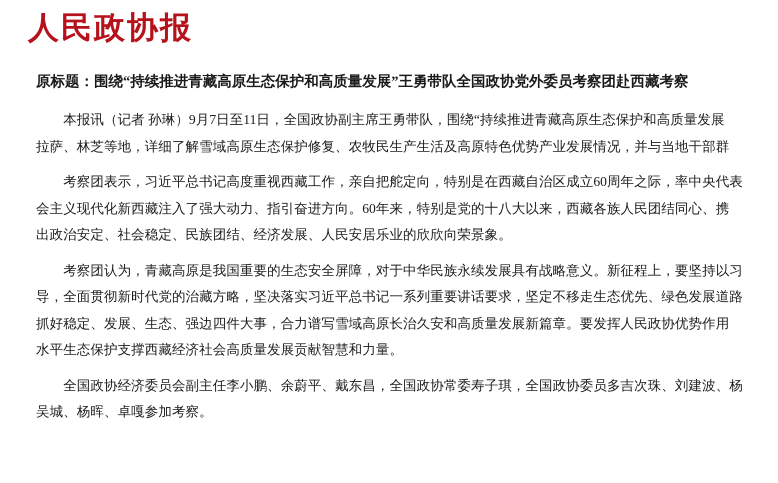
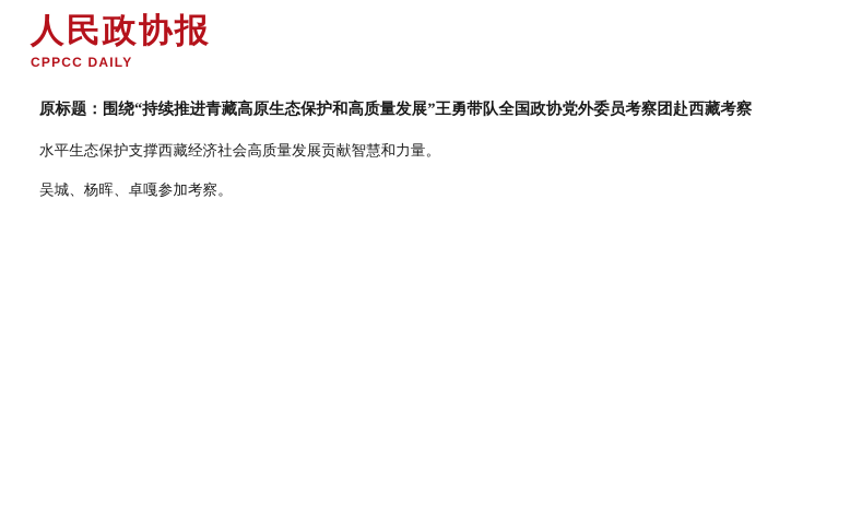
  人民政协报
+ CPPCC DAILY
  原标题：围绕“持续推进青藏高原生态保护和高质量发展”王勇带队全国政协党外委员考察团赴西藏考察
- 本报讯（记者 孙琳）9月7日至11日，全国政协副主席王勇带队，围绕“持续推进青藏高原生态保护和高质量发展
- 拉萨、林芝等地，详细了解雪域高原生态保护修复、农牧民生产生活及高原特色优势产业发展情况，并与当地干部群
- 考察团表示，习近平总书记高度重视西藏工作，亲自把舵定向，特别是在西藏自治区成立60周年之际，率中央代表
- 会主义现代化新西藏注入了强大动力、指引奋进方向。60年来，特别是党的十八大以来，西藏各族人民团结同心、携
- 出政治安定、社会稳定、民族团结、经济发展、人民安居乐业的欣欣向荣景象。
- 考察团认为，青藏高原是我国重要的生态安全屏障，对于中华民族永续发展具有战略意义。新征程上，要坚持以习
- 导，全面贯彻新时代党的治藏方略，坚决落实习近平总书记一系列重要讲话要求，坚定不移走生态优先、绿色发展道路
- 抓好稳定、发展、生态、强边四件大事，合力谱写雪域高原长治久安和高质量发展新篇章。要发挥人民政协优势作用
  水平生态保护支撑西藏经济社会高质量发展贡献智慧和力量。
- 全国政协经济委员会副主任李小鹏、余蔚平、戴东昌，全国政协常委寿子琪，全国政协委员多吉次珠、刘建波、杨
  吴城、杨晖、卓嘎参加考察。
